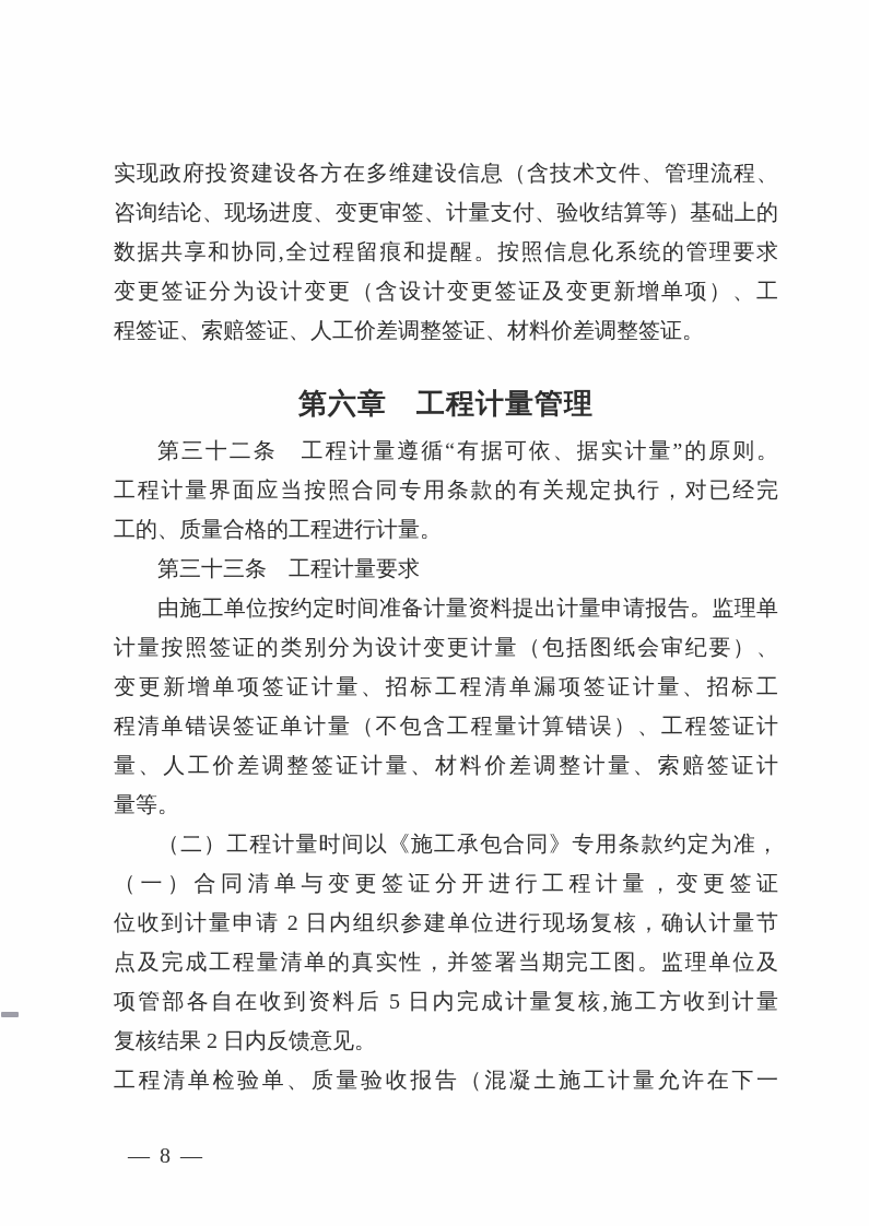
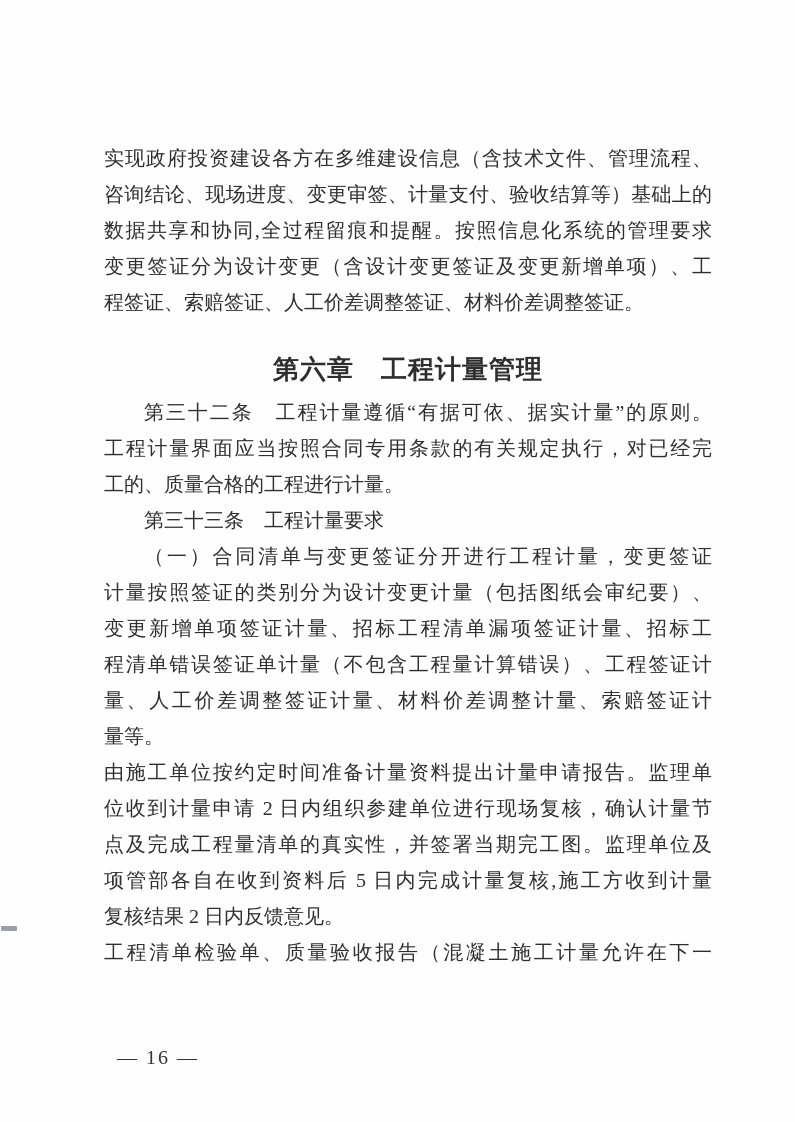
  实现政府投资建设各方在多维建设信息（含技术文件、管理流程、
  咨询结论、现场进度、变更审签、计量支付、验收结算等）基础上的
  数据共享和协同,全过程留痕和提醒。按照信息化系统的管理要求
  变更签证分为设计变更（含设计变更签证及变更新增单项）、工
  程签证、索赔签证、人工价差调整签证、材料价差调整签证。
  第六章 工程计量管理
  第三十二条 工程计量遵循“有据可依、据实计量”的原则。
  工程计量界面应当按照合同专用条款的有关规定执行，对已经完
  工的、质量合格的工程进行计量。
  第三十三条 工程计量要求
- 由施工单位按约定时间准备计量资料提出计量申请报告。监理单
+ （一）合同清单与变更签证分开进行工程计量，变更签证
  计量按照签证的类别分为设计变更计量（包括图纸会审纪要）、
  变更新增单项签证计量、招标工程清单漏项签证计量、招标工
  程清单错误签证单计量（不包含工程量计算错误）、工程签证计
  量、人工价差调整签证计量、材料价差调整计量、索赔签证计
  量等。
- （二）工程计量时间以《施工承包合同》专用条款约定为准，
- （一）合同清单与变更签证分开进行工程计量，变更签证
+ 由施工单位按约定时间准备计量资料提出计量申请报告。监理单
  位收到计量申请 2 日内组织参建单位进行现场复核，确认计量节
  点及完成工程量清单的真实性，并签署当期完工图。监理单位及
  项管部各自在收到资料后 5 日内完成计量复核,施工方收到计量
  复核结果 2 日内反馈意见。
  工程清单检验单、质量验收报告（混凝土施工计量允许在下一
- — 8 —
+ — 16 —
